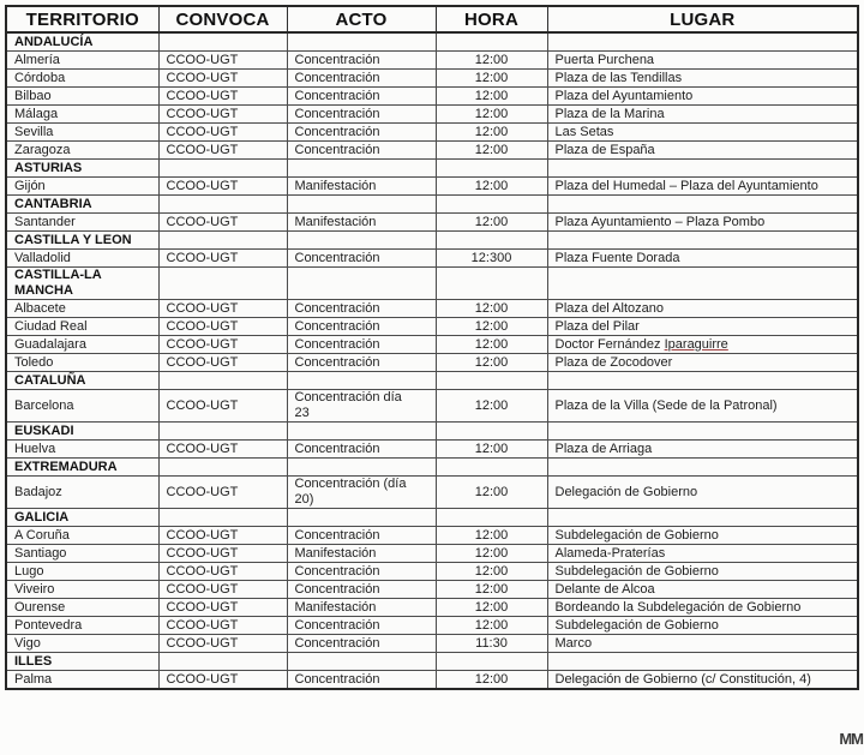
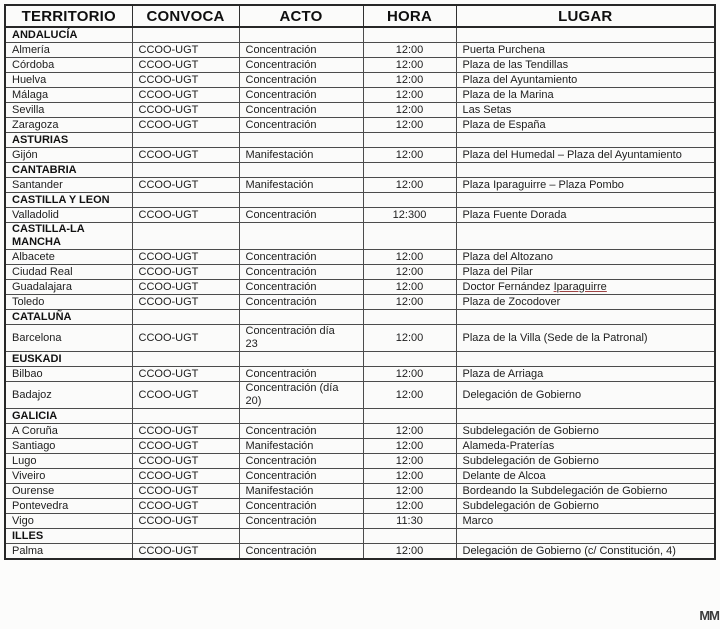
  TERRITORIO	CONVOCA	ACTO	HORA	LUGAR
  ANDALUCÍA
  Almería	CCOO-UGT	Concentración	12:00	Puerta Purchena
  Córdoba	CCOO-UGT	Concentración	12:00	Plaza de las Tendillas
- Bilbao	CCOO-UGT	Concentración	12:00	Plaza del Ayuntamiento
+ Huelva	CCOO-UGT	Concentración	12:00	Plaza del Ayuntamiento
  Málaga	CCOO-UGT	Concentración	12:00	Plaza de la Marina
  Sevilla	CCOO-UGT	Concentración	12:00	Las Setas
  Zaragoza	CCOO-UGT	Concentración	12:00	Plaza de España
  ASTURIAS
  Gijón	CCOO-UGT	Manifestación	12:00	Plaza del Humedal – Plaza del Ayuntamiento
  CANTABRIA
- Santander	CCOO-UGT	Manifestación	12:00	Plaza Ayuntamiento – Plaza Pombo
+ Santander	CCOO-UGT	Manifestación	12:00	Plaza Iparaguirre – Plaza Pombo
  CASTILLA Y LEON
  Valladolid	CCOO-UGT	Concentración	12:300	Plaza Fuente Dorada
  CASTILLA-LA MANCHA
  Albacete	CCOO-UGT	Concentración	12:00	Plaza del Altozano
  Ciudad Real	CCOO-UGT	Concentración	12:00	Plaza del Pilar
  Guadalajara	CCOO-UGT	Concentración	12:00	Doctor Fernández Iparaguirre
  Toledo	CCOO-UGT	Concentración	12:00	Plaza de Zocodover
  CATALUÑA
  Barcelona	CCOO-UGT	Concentración día 23	12:00	Plaza de la Villa (Sede de la Patronal)
  EUSKADI
- Huelva	CCOO-UGT	Concentración	12:00	Plaza de Arriaga
+ Bilbao	CCOO-UGT	Concentración	12:00	Plaza de Arriaga
- EXTREMADURA
  Badajoz	CCOO-UGT	Concentración (día 20)	12:00	Delegación de Gobierno
  GALICIA
  A Coruña	CCOO-UGT	Concentración	12:00	Subdelegación de Gobierno
  Santiago	CCOO-UGT	Manifestación	12:00	Alameda-Praterías
  Lugo	CCOO-UGT	Concentración	12:00	Subdelegación de Gobierno
  Viveiro	CCOO-UGT	Concentración	12:00	Delante de Alcoa
  Ourense	CCOO-UGT	Manifestación	12:00	Bordeando la Subdelegación de Gobierno
  Pontevedra	CCOO-UGT	Concentración	12:00	Subdelegación de Gobierno
  Vigo	CCOO-UGT	Concentración	11:30	Marco
  ILLES
  Palma	CCOO-UGT	Concentración	12:00	Delegación de Gobierno (c/ Constitución, 4)
  MM
